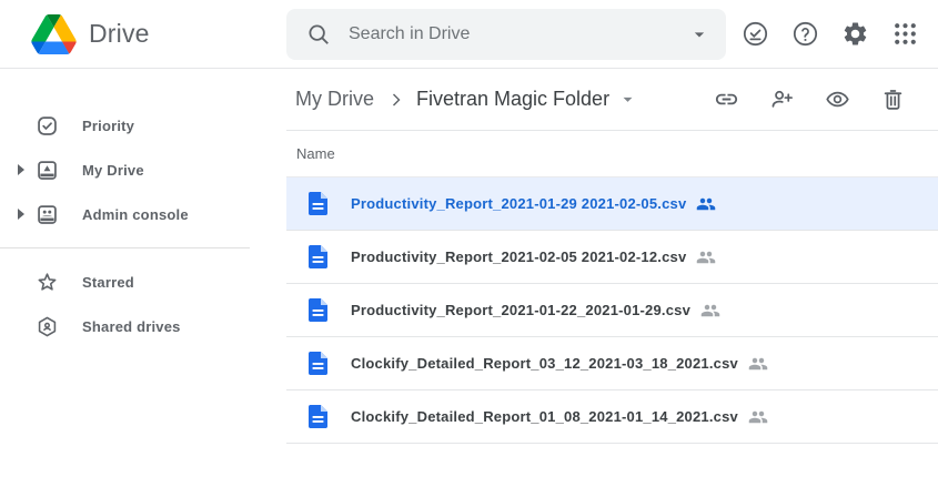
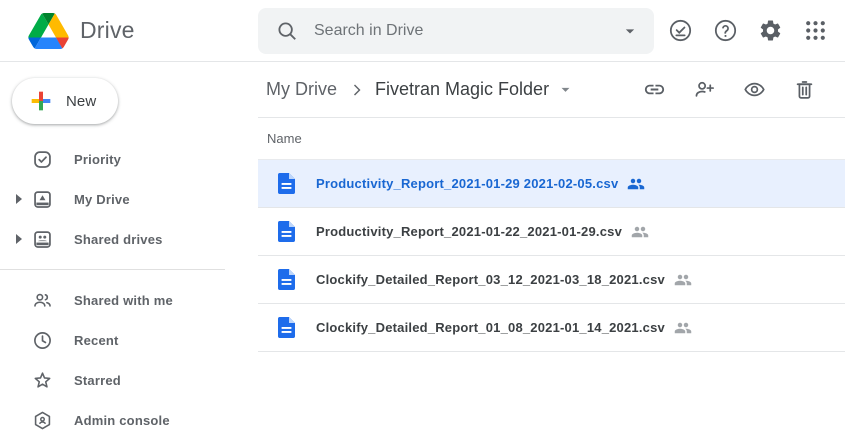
  Drive
  Search in Drive
+ New
  Priority
  My Drive
- Admin console
+ Shared drives
+ Shared with me
+ Recent
  Starred
- Shared drives
+ Admin console
  My Drive
  Fivetran Magic Folder
  Name
  Productivity_Report_2021-01-29 2021-02-05.csv
- Productivity_Report_2021-02-05 2021-02-12.csv
  Productivity_Report_2021-01-22_2021-01-29.csv
  Clockify_Detailed_Report_03_12_2021-03_18_2021.csv
  Clockify_Detailed_Report_01_08_2021-01_14_2021.csv
